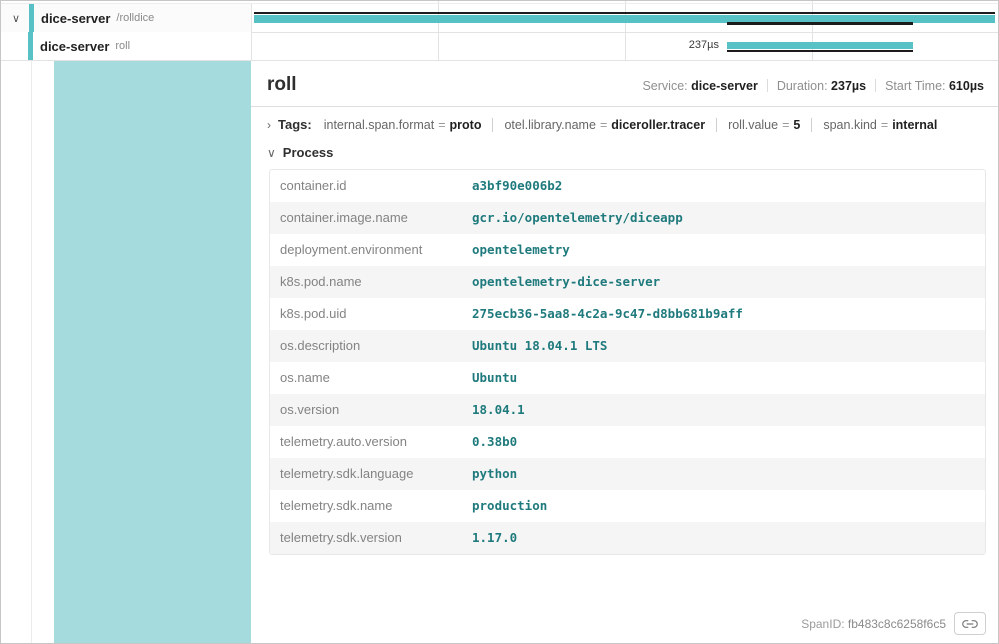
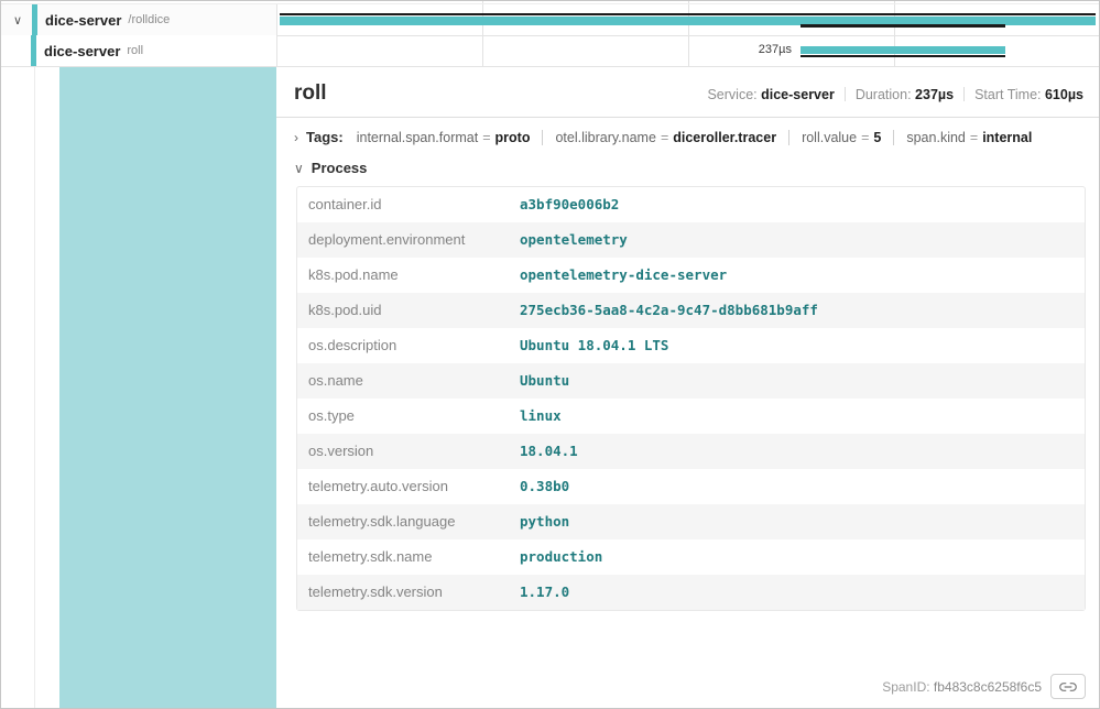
  ∨
  dice-server
  /rolldice
  dice-server
  roll
  237µs
  roll
  Service: dice-server Duration: 237µs Start Time: 610µs
  ›
  Tags:
  internal.span.format
  =
  proto
  otel.library.name
  =
  diceroller.tracer
  roll.value
  =
  5
  span.kind
  =
  internal
  ∨
  Process
  container.id	a3bf90e006b2
- container.image.name	gcr.io/opentelemetry/diceapp
  deployment.environment	opentelemetry
  k8s.pod.name	opentelemetry-dice-server
  k8s.pod.uid	275ecb36-5aa8-4c2a-9c47-d8bb681b9aff
  os.description	Ubuntu 18.04.1 LTS
  os.name	Ubuntu
+ os.type	linux
  os.version	18.04.1
  telemetry.auto.version	0.38b0
  telemetry.sdk.language	python
  telemetry.sdk.name	production
  telemetry.sdk.version	1.17.0
  SpanID: fb483c8c6258f6c5
